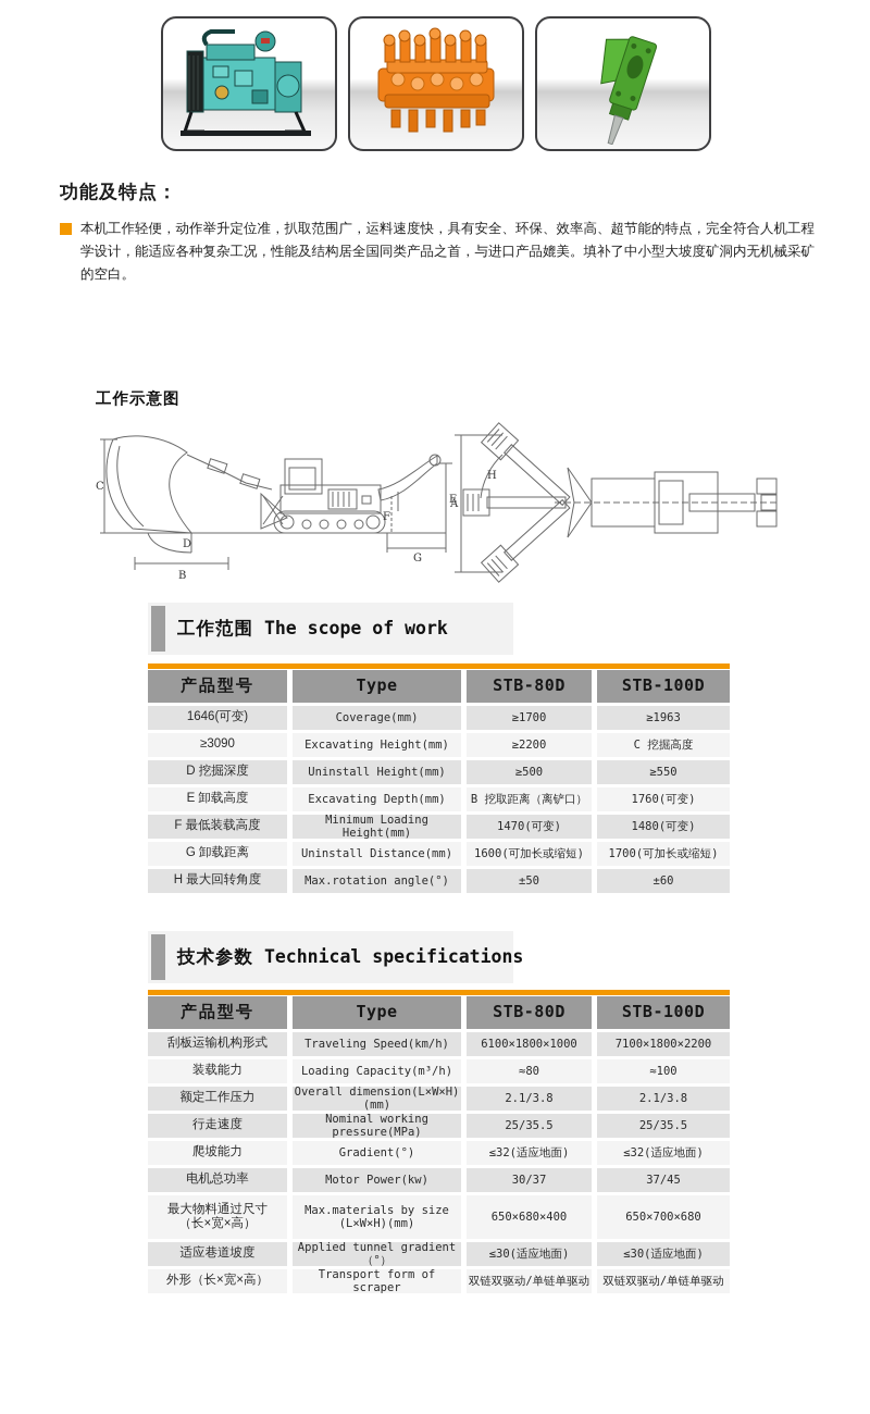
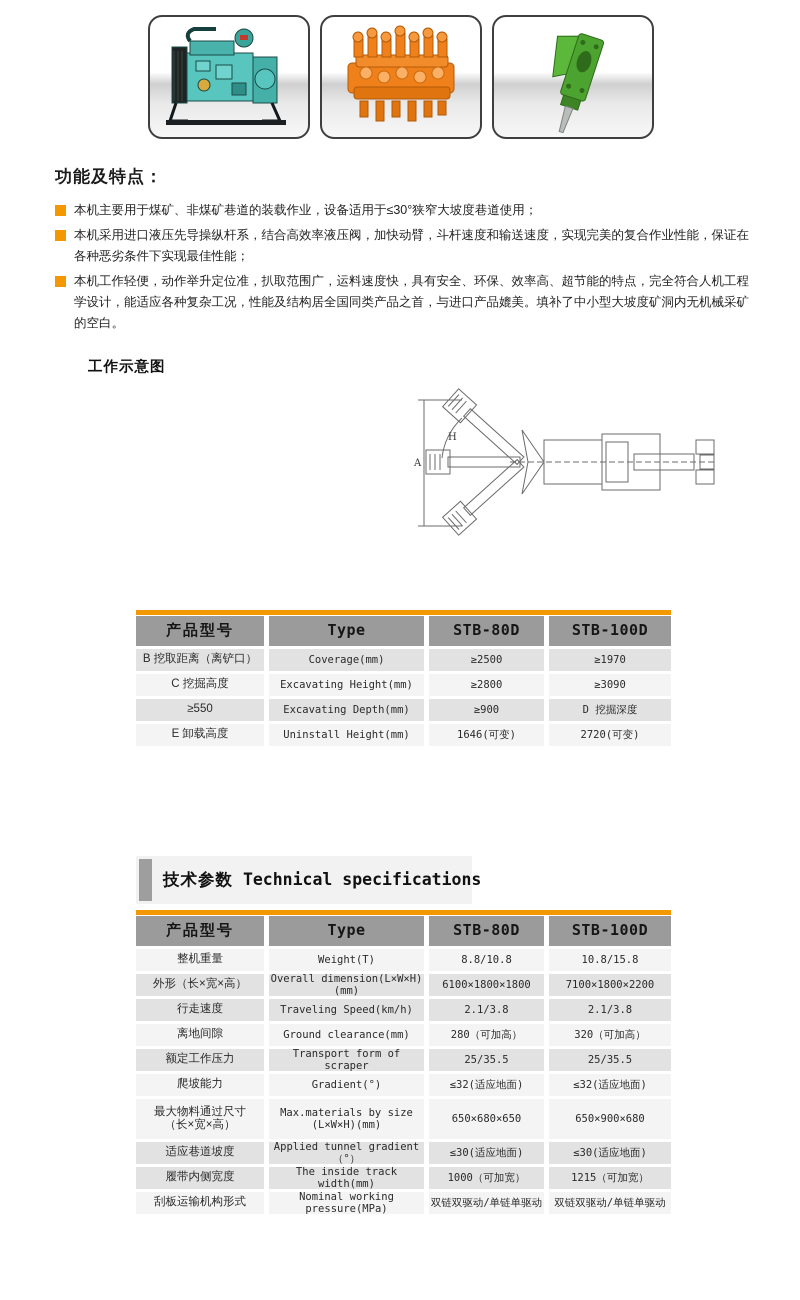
  功能及特点：
+ 本机主要用于煤矿、非煤矿巷道的装载作业，设备适用于≤30°狭窄大坡度巷道使用；
+ 本机采用进口液压先导操纵杆系，结合高效率液压阀，加快动臂，斗杆速度和输送速度，实现完美的复合作业性能，保证在各种恶劣条件下实现最佳性能；
  本机工作轻便，动作举升定位准，扒取范围广，运料速度快，具有安全、环保、效率高、超节能的特点，完全符合人机工程学设计，能适应各种复杂工况，性能及结构居全国同类产品之首，与进口产品媲美。填补了中小型大坡度矿洞内无机械采矿的空白。
  工作示意图
- C
- D
- B
- F
- G
- E
  H
  A
- 工作范围 The scope of work
  产品型号
  Type
  STB-80D
  STB-100D
- 1646(可变)
+ B 挖取距离（离铲口）
  Coverage(mm)
- ≥1700
+ ≥2500
- ≥1963
+ ≥1970
- ≥3090
+ C 挖掘高度
  Excavating Height(mm)
- ≥2200
+ ≥2800
- C 挖掘高度
+ ≥3090
- D 挖掘深度
+ ≥550
- Uninstall Height(mm)
+ Excavating Depth(mm)
- ≥500
+ ≥900
- ≥550
+ D 挖掘深度
  E 卸载高度
- Excavating Depth(mm)
+ Uninstall Height(mm)
- B 挖取距离（离铲口）
+ 1646(可变)
- 1760(可变)
+ 2720(可变)
- F 最低装载高度
- Minimum Loading Height(mm)
- 1470(可变)
- 1480(可变)
- G 卸载距离
- Uninstall Distance(mm)
- 1600(可加长或缩短)
- 1700(可加长或缩短)
- H 最大回转角度
- Max.rotation angle(°)
- ±50
- ±60
  技术参数 Technical specifications
  产品型号
  Type
  STB-80D
  STB-100D
+ 整机重量
+ Weight(T)
+ 8.8/10.8
+ 10.8/15.8
- 刮板运输机构形式
+ 外形（长×宽×高）
- Traveling Speed(km/h)
+ Overall dimension(L×W×H)(mm)
- 6100×1800×1000
+ 6100×1800×1800
  7100×1800×2200
- 装载能力
- Loading Capacity(m³/h)
- ≈80
- ≈100
- 额定工作压力
+ 行走速度
- Overall dimension(L×W×H)(mm)
+ Traveling Speed(km/h)
  2.1/3.8
  2.1/3.8
+ 离地间隙
+ Ground clearance(mm)
+ 280（可加高）
+ 320（可加高）
- 行走速度
+ 额定工作压力
- Nominal working pressure(MPa)
+ Transport form of scraper
  25/35.5
  25/35.5
  爬坡能力
  Gradient(°)
  ≤32(适应地面)
  ≤32(适应地面)
- 电机总功率
- Motor Power(kw)
- 30/37
- 37/45
  最大物料通过尺寸
  （长×宽×高）
  Max.materials by size
  (L×W×H)(mm)
- 650×680×400
+ 650×680×650
- 650×700×680
+ 650×900×680
  适应巷道坡度
  Applied tunnel gradient（°）
  ≤30(适应地面)
  ≤30(适应地面)
+ 履带内侧宽度
+ The inside track width(mm)
+ 1000（可加宽）
+ 1215（可加宽）
- 外形（长×宽×高）
+ 刮板运输机构形式
- Transport form of scraper
+ Nominal working pressure(MPa)
  双链双驱动/单链单驱动
  双链双驱动/单链单驱动
